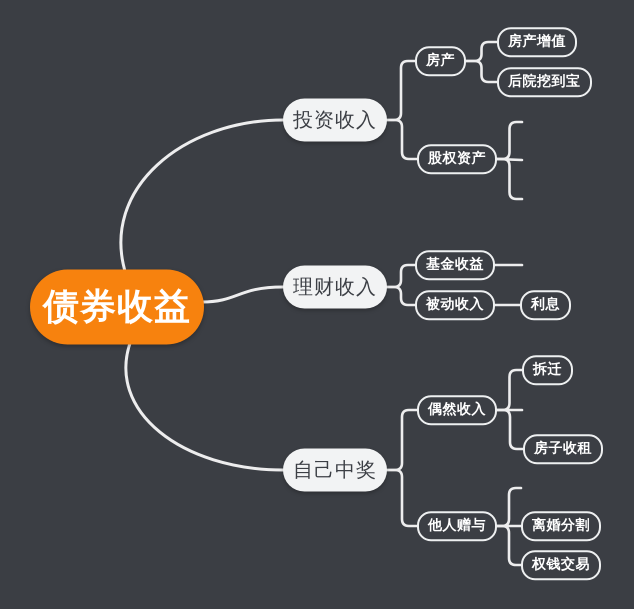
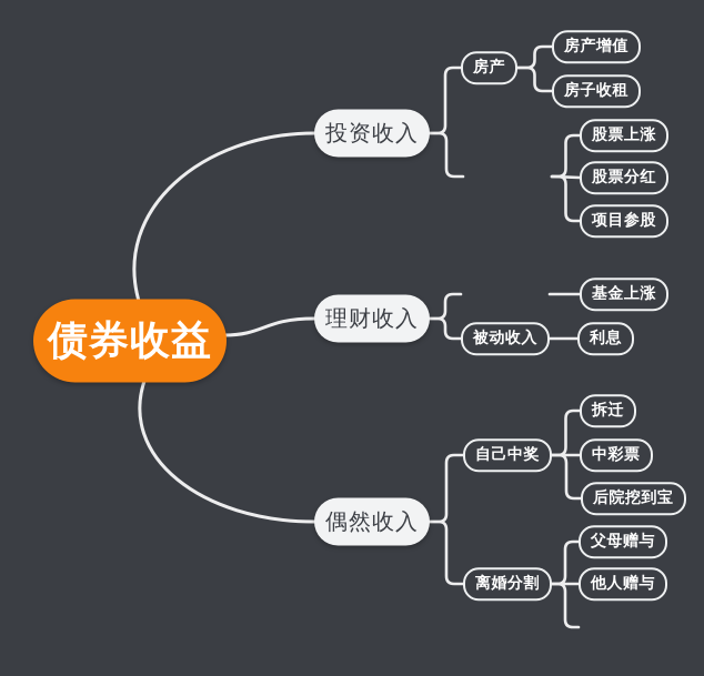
  债券收益
  投资收入
  理财收入
- 自己中奖
+ 偶然收入
  房产
- 股权资产
- 基金收益
  被动收入
- 偶然收入
+ 自己中奖
- 他人赠与
+ 离婚分割
  房产增值
- 后院挖到宝
+ 房子收租
+ 股票上涨
+ 股票分红
+ 项目参股
+ 基金上涨
  利息
  拆迁
+ 中彩票
- 房子收租
+ 后院挖到宝
+ 父母赠与
- 离婚分割
+ 他人赠与
- 权钱交易
